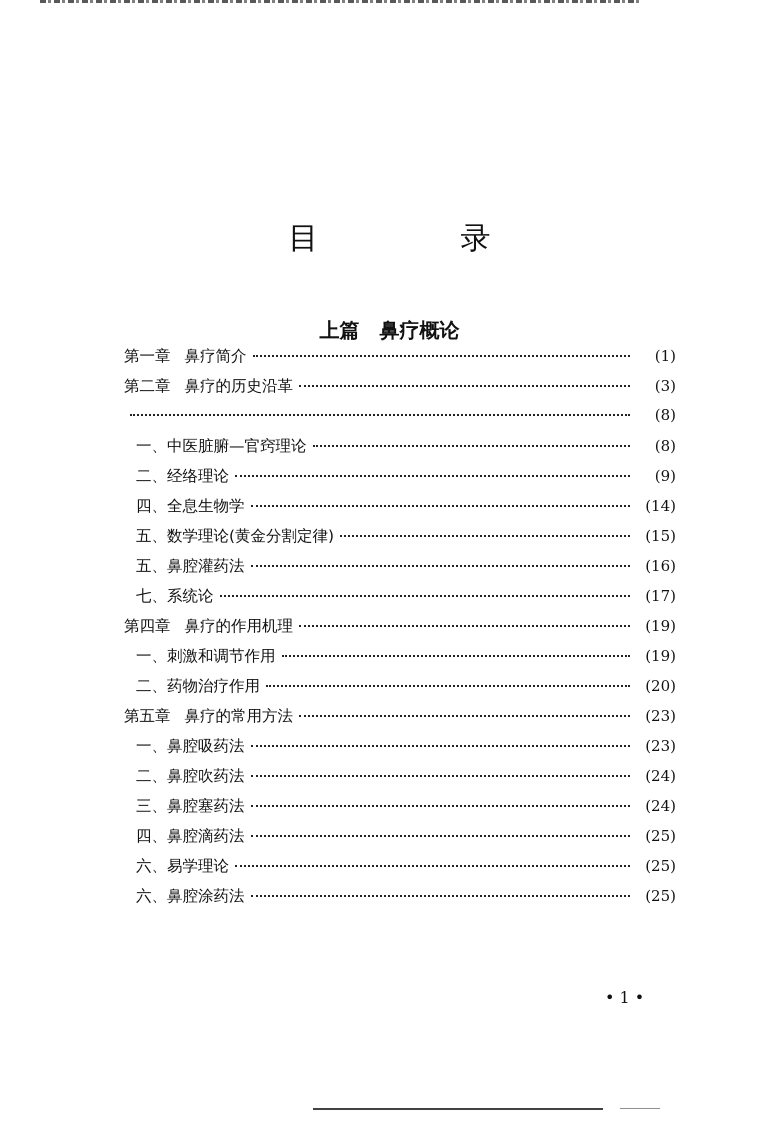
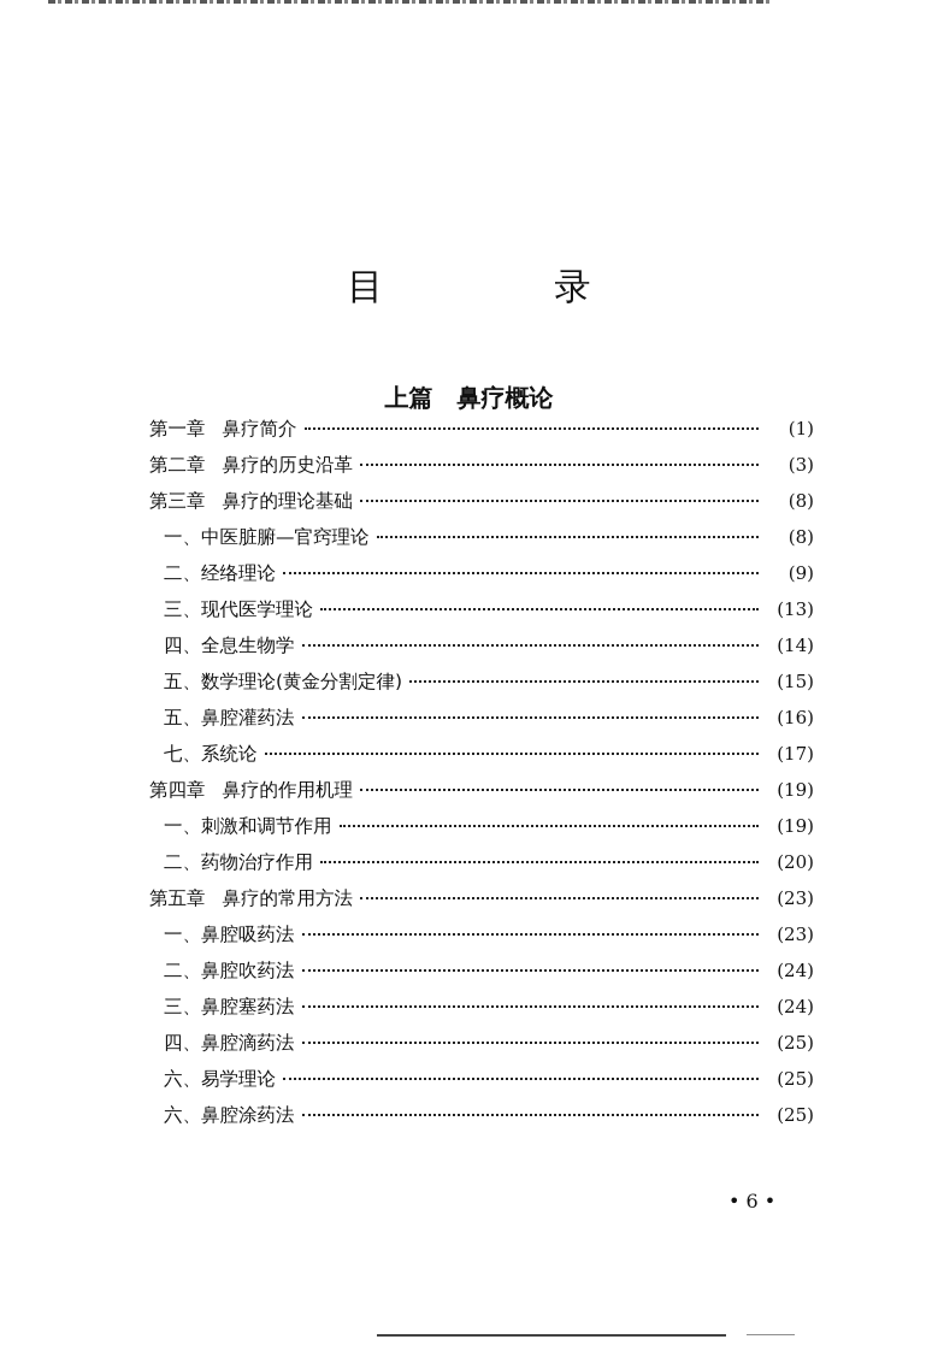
  目 录
  上篇 鼻疗概论
  第一章 鼻疗简介
  (1)
  第二章 鼻疗的历史沿革
  (3)
+ 第三章 鼻疗的理论基础
  (8)
  一、中医脏腑—官窍理论
  (8)
  二、经络理论
  (9)
+ 三、现代医学理论
+ (13)
  四、全息生物学
  (14)
  五、数学理论(黄金分割定律)
  (15)
  五、鼻腔灌药法
  (16)
  七、系统论
  (17)
  第四章 鼻疗的作用机理
  (19)
  一、刺激和调节作用
  (19)
  二、药物治疗作用
  (20)
  第五章 鼻疗的常用方法
  (23)
  一、鼻腔吸药法
  (23)
  二、鼻腔吹药法
  (24)
  三、鼻腔塞药法
  (24)
  四、鼻腔滴药法
  (25)
  六、易学理论
  (25)
  六、鼻腔涂药法
  (25)
- • 1 •
+ • 6 •
